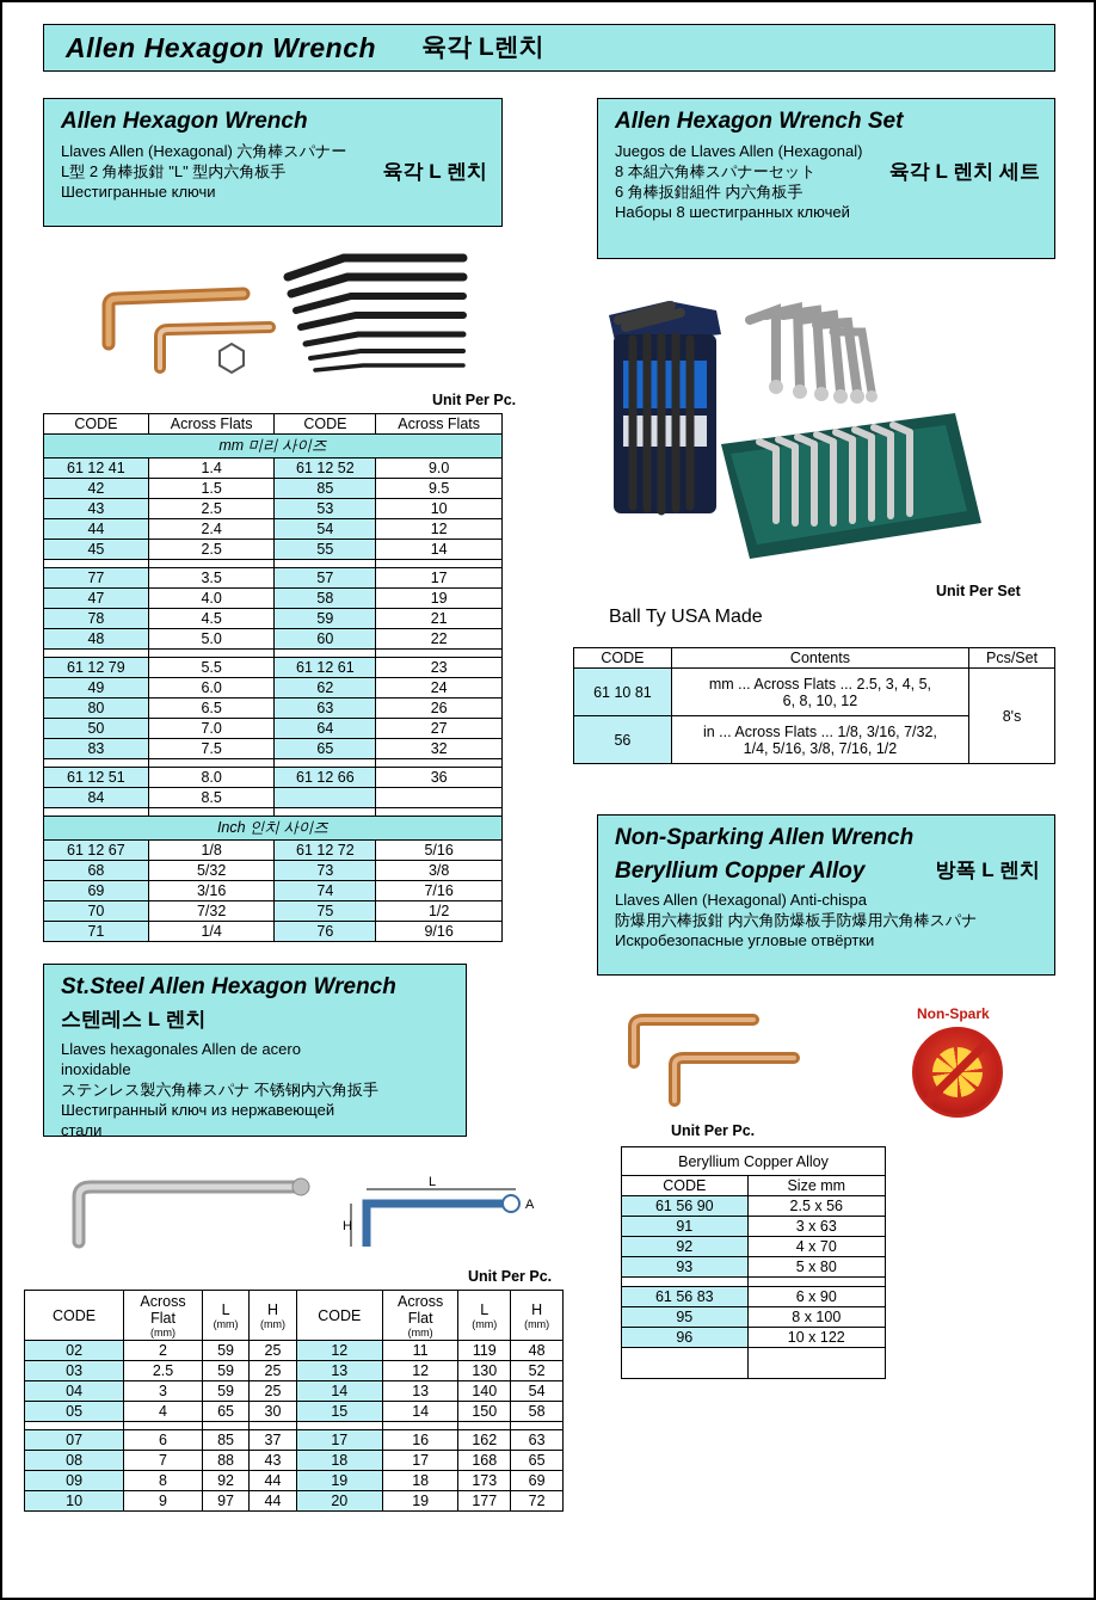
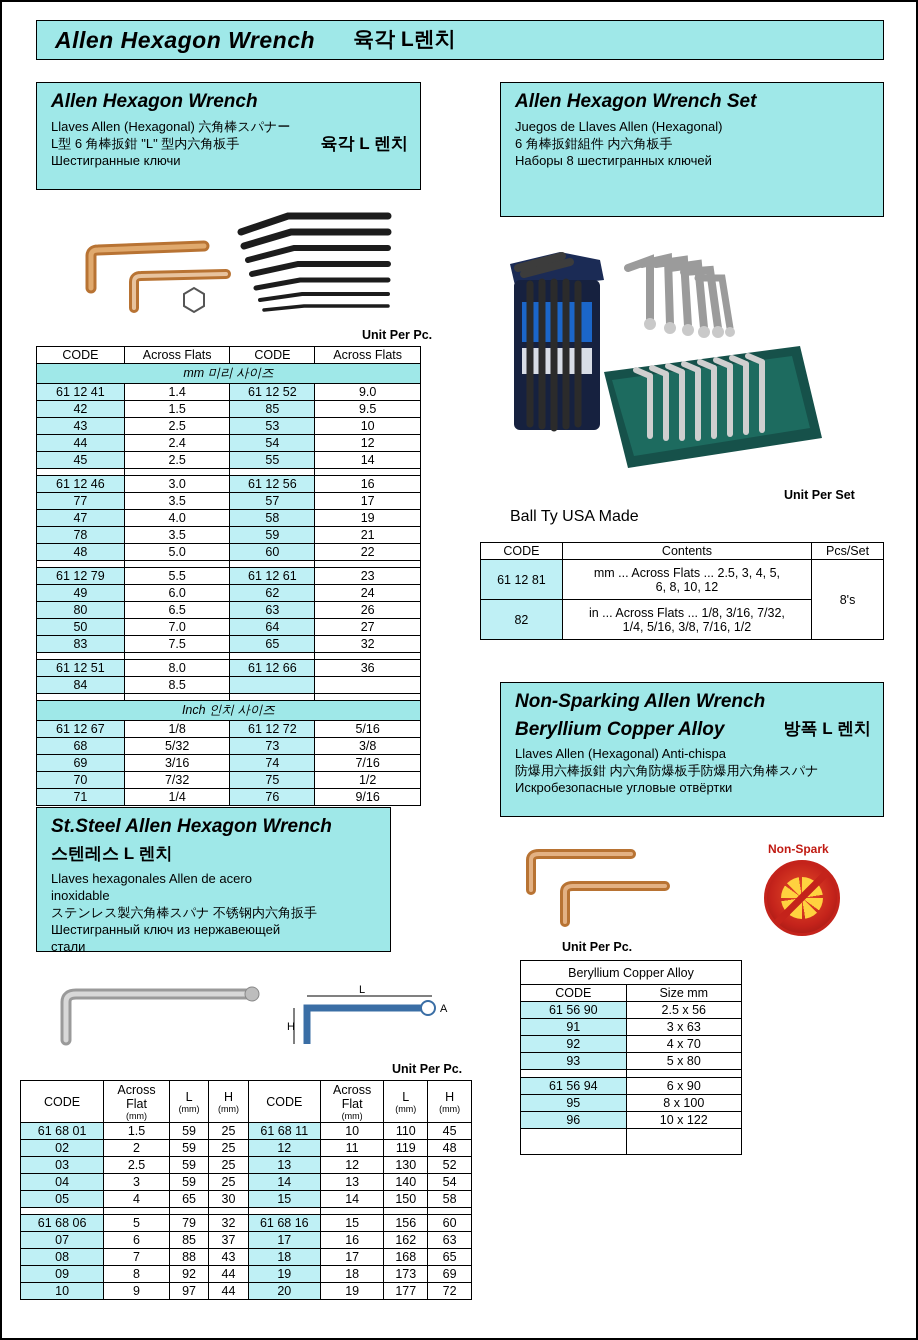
  Allen Hexagon Wrench
  육각 L렌치
  Allen Hexagon Wrench
  Llaves Allen (Hexagonal) 六角棒スパナー
- L型 2 角棒扳鉗 "L" 型内六角板手
+ L型 6 角棒扳鉗 "L" 型内六角板手
  육각 L 렌치
  Шестигранные ключи
  Unit Per Pc.
  CODE	Across Flats	CODE	Across Flats
  mm 미리 사이즈
  61 12 41	1.4	61 12 52	9.0
  42	1.5	85	9.5
  43	2.5	53	10
  44	2.4	54	12
  45	2.5	55	14
+ 61 12 46	3.0	61 12 56	16
  77	3.5	57	17
  47	4.0	58	19
- 78	4.5	59	21
+ 78	3.5	59	21
  48	5.0	60	22
  61 12 79	5.5	61 12 61	23
  49	6.0	62	24
  80	6.5	63	26
  50	7.0	64	27
  83	7.5	65	32
  61 12 51	8.0	61 12 66	36
  84	8.5
  Inch 인치 사이즈
  61 12 67	1/8	61 12 72	5/16
  68	5/32	73	3/8
  69	3/16	74	7/16
  70	7/32	75	1/2
  71	1/4	76	9/16
  St.Steel Allen Hexagon Wrench
  스텐레스 L 렌치
  Llaves hexagonales Allen de acero
  inoxidable
  ステンレス製六角棒スパナ 不锈钢内六角扳手
  Шестигранный ключ из нержавеющей
  стали
  L
  H
  A
  Unit Per Pc.
  CODE	Across Flat(mm)	L(mm)	H(mm)	CODE	Across Flat(mm)	L(mm)	H(mm)
+ 61 68 01	1.5	59	25	61 68 11	10	110	45
  02	2	59	25	12	11	119	48
  03	2.5	59	25	13	12	130	52
  04	3	59	25	14	13	140	54
  05	4	65	30	15	14	150	58
+ 61 68 06	5	79	32	61 68 16	15	156	60
  07	6	85	37	17	16	162	63
  08	7	88	43	18	17	168	65
  09	8	92	44	19	18	173	69
  10	9	97	44	20	19	177	72
  Allen Hexagon Wrench Set
  Juegos de Llaves Allen (Hexagonal)
- 8 本組六角棒スパナーセット
- 육각 L 렌치 세트
  6 角棒扳鉗組件 内六角板手
  Наборы 8 шестигранных ключей
  Unit Per Set
  Ball Ty USA Made
  CODE	Contents	Pcs/Set
- 61 10 81	mm ... Across Flats ... 2.5, 3, 4, 5, 6, 8, 10, 12	8's
+ 61 12 81	mm ... Across Flats ... 2.5, 3, 4, 5, 6, 8, 10, 12	8's
- 56	in ... Across Flats ... 1/8, 3/16, 7/32, 1/4, 5/16, 3/8, 7/16, 1/2
+ 82	in ... Across Flats ... 1/8, 3/16, 7/32, 1/4, 5/16, 3/8, 7/16, 1/2
  Non-Sparking Allen Wrench
  Beryllium Copper Alloy
  방폭 L 렌치
  Llaves Allen (Hexagonal) Anti-chispa
  防爆用六棒扳鉗 内六角防爆板手防爆用六角棒スパナ
  Искробезопасные угловые отвёртки
  Non-Spark
  Unit Per Pc.
  Beryllium Copper Alloy
  CODE	Size mm
  61 56 90	2.5 x 56
  91	3 x 63
  92	4 x 70
  93	5 x 80
- 61 56 83	6 x 90
+ 61 56 94	6 x 90
  95	8 x 100
  96	10 x 122
